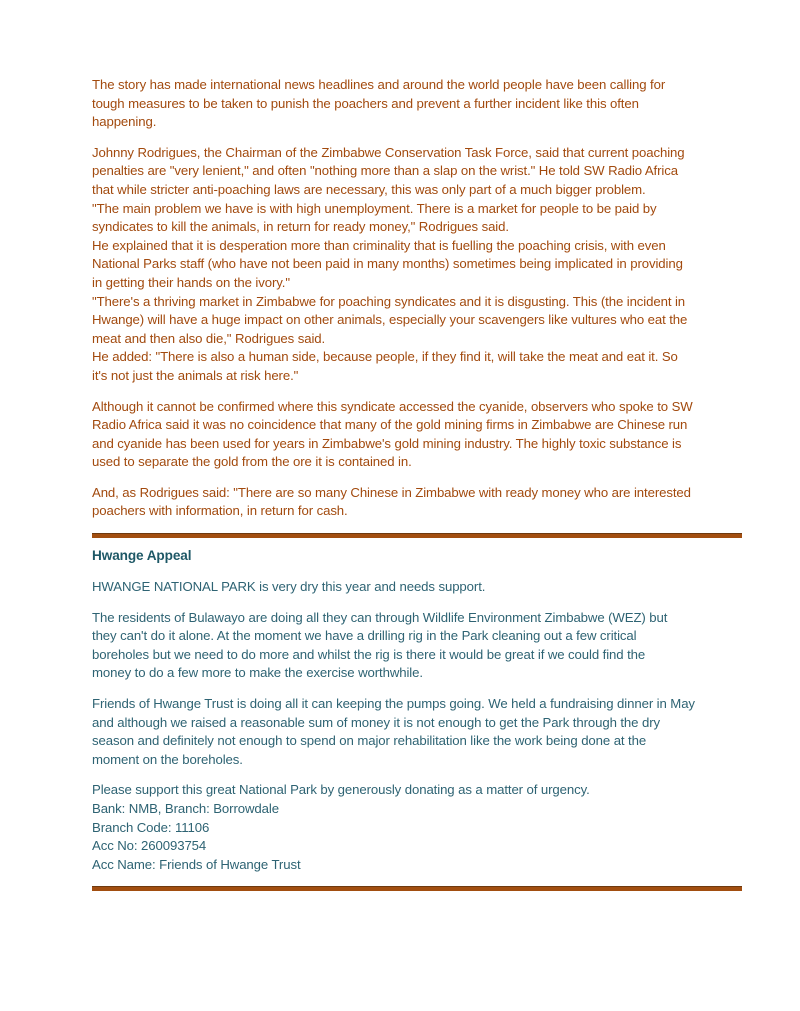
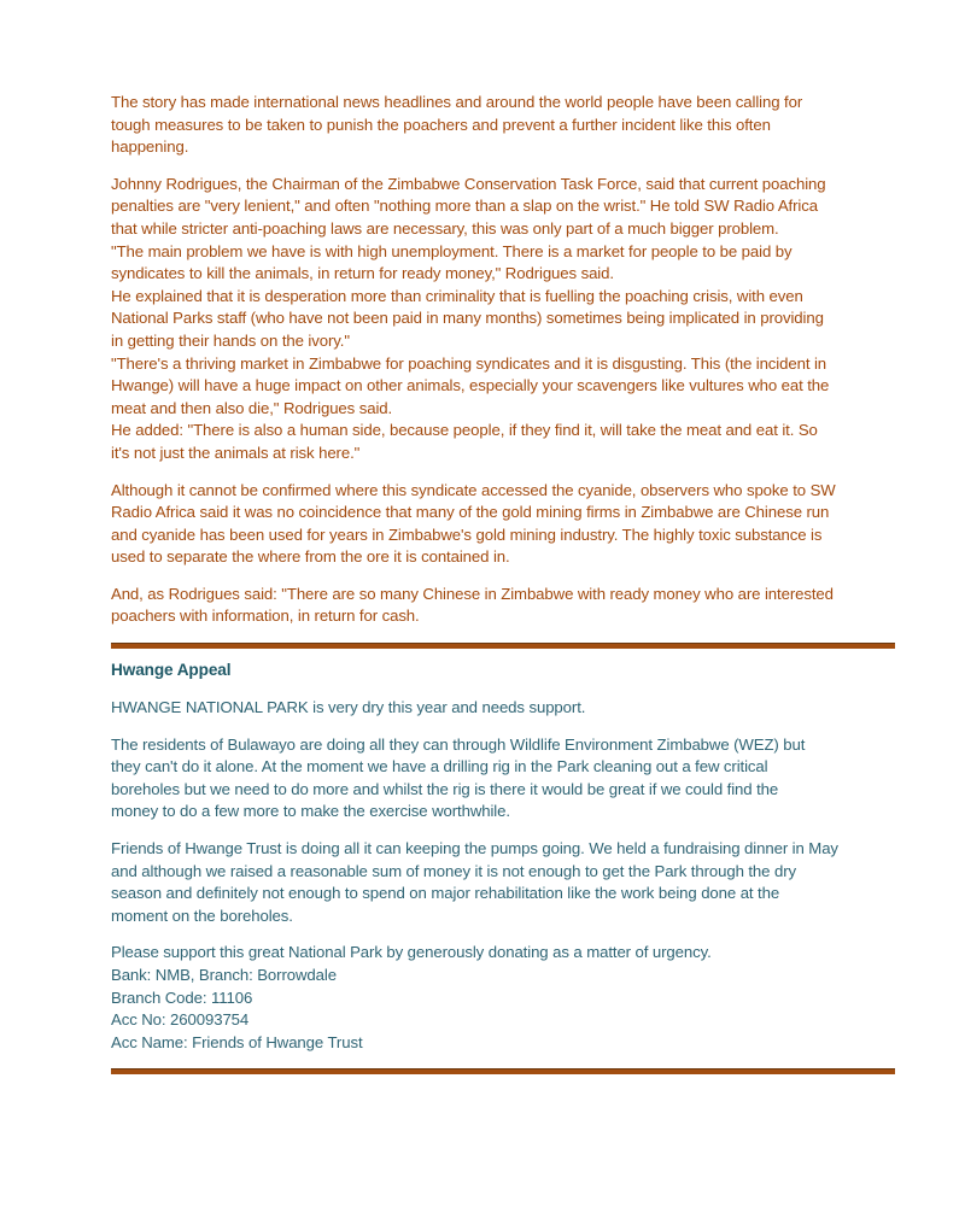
  The story has made international news headlines and around the world people have been calling for
  tough measures to be taken to punish the poachers and prevent a further incident like this often
  happening.
  Johnny Rodrigues, the Chairman of the Zimbabwe Conservation Task Force, said that current poaching
  penalties are "very lenient," and often "nothing more than a slap on the wrist." He told SW Radio Africa
  that while stricter anti-poaching laws are necessary, this was only part of a much bigger problem.
  "The main problem we have is with high unemployment. There is a market for people to be paid by
  syndicates to kill the animals, in return for ready money," Rodrigues said.
  He explained that it is desperation more than criminality that is fuelling the poaching crisis, with even
  National Parks staff (who have not been paid in many months) sometimes being implicated in providing
  in getting their hands on the ivory."
  "There's a thriving market in Zimbabwe for poaching syndicates and it is disgusting. This (the incident in
  Hwange) will have a huge impact on other animals, especially your scavengers like vultures who eat the
  meat and then also die," Rodrigues said.
  He added: "There is also a human side, because people, if they find it, will take the meat and eat it. So
  it's not just the animals at risk here."
  Although it cannot be confirmed where this syndicate accessed the cyanide, observers who spoke to SW
  Radio Africa said it was no coincidence that many of the gold mining firms in Zimbabwe are Chinese run
  and cyanide has been used for years in Zimbabwe's gold mining industry. The highly toxic substance is
- used to separate the gold from the ore it is contained in.
+ used to separate the where from the ore it is contained in.
  And, as Rodrigues said: "There are so many Chinese in Zimbabwe with ready money who are interested
  poachers with information, in return for cash.
  Hwange Appeal
  HWANGE NATIONAL PARK is very dry this year and needs support.
  The residents of Bulawayo are doing all they can through Wildlife Environment Zimbabwe (WEZ) but
  they can't do it alone. At the moment we have a drilling rig in the Park cleaning out a few critical
  boreholes but we need to do more and whilst the rig is there it would be great if we could find the
  money to do a few more to make the exercise worthwhile.
  Friends of Hwange Trust is doing all it can keeping the pumps going. We held a fundraising dinner in May
  and although we raised a reasonable sum of money it is not enough to get the Park through the dry
  season and definitely not enough to spend on major rehabilitation like the work being done at the
  moment on the boreholes.
  Please support this great National Park by generously donating as a matter of urgency.
  Bank: NMB, Branch: Borrowdale
  Branch Code: 11106
  Acc No: 260093754
  Acc Name: Friends of Hwange Trust
